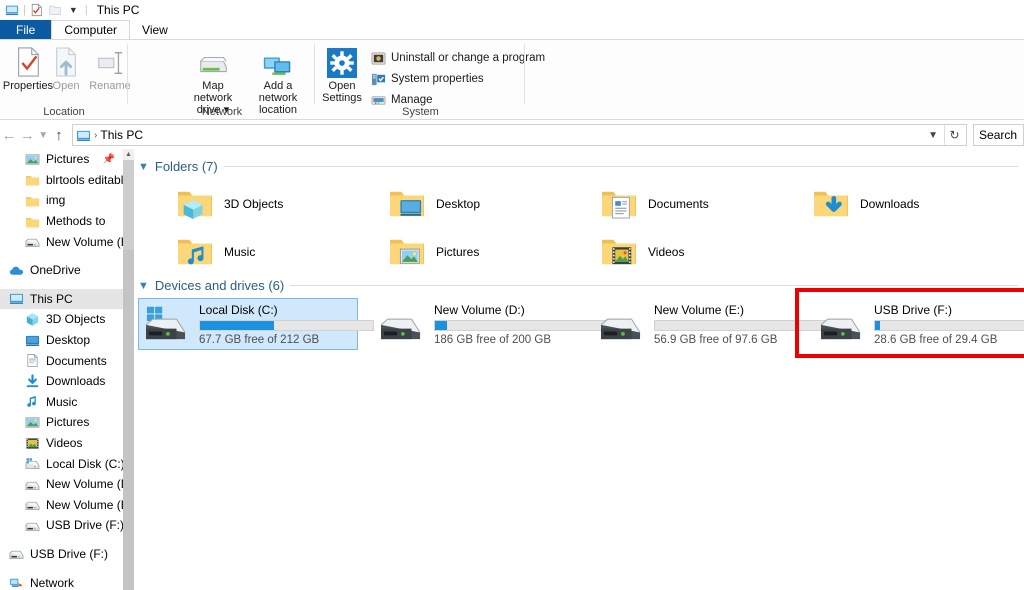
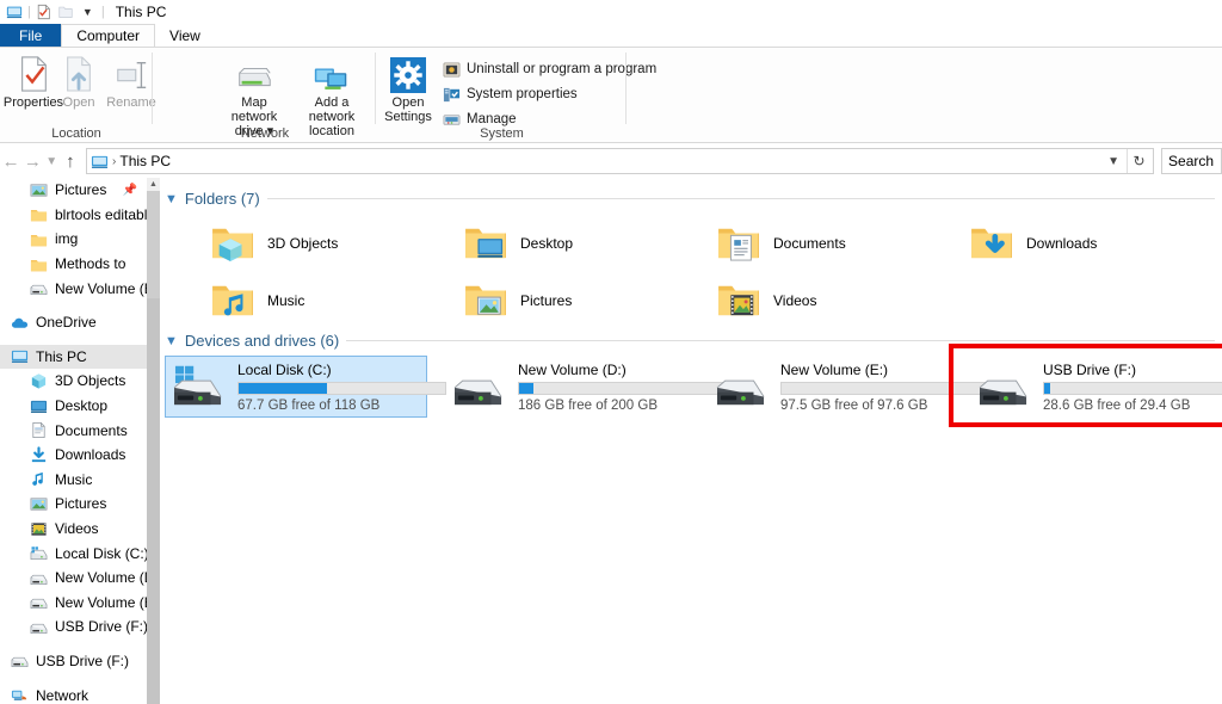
  |
  ▼
  |
  This PC
  File
  Computer
  View
  Properties
  Open
  Renam
  Location
  Map network drive ▾
  Add a network location
  Network
  Open Settings
- Uninstall or change a program
+ Uninstall or program a program
  System properties
  Manage
  System
  ←
  →
  ▼
  ↑
  ›
  This PC
  ▼
  ↻
  Search
  Pictures
  📌
  blrtools editab
  img
  Methods to
  New Volume (
  OneDrive
  This PC
  3D Objects
  Desktop
  Documents
  Downloads
  Music
  Pictures
  Videos
  Local Disk (C:
  New Volume (
  New Volume (
  USB Drive (F:)
  USB Drive (F:)
  Network
  ▼
  Folders (7)
  3D Objects
  Desktop
  Documents
  Downloads
  Music
  Pictures
  Videos
  ▼
  Devices and drives (6)
  Local Disk (C:)
- 67.7 GB free of 212 GB
+ 67.7 GB free of 118 GB
  New Volume (D:)
  186 GB free of 200 GB
  New Volume (E:)
- 56.9 GB free of 97.6 GB
+ 97.5 GB free of 97.6 GB
  USB Drive (F:)
  28.6 GB free of 29.4 GB
